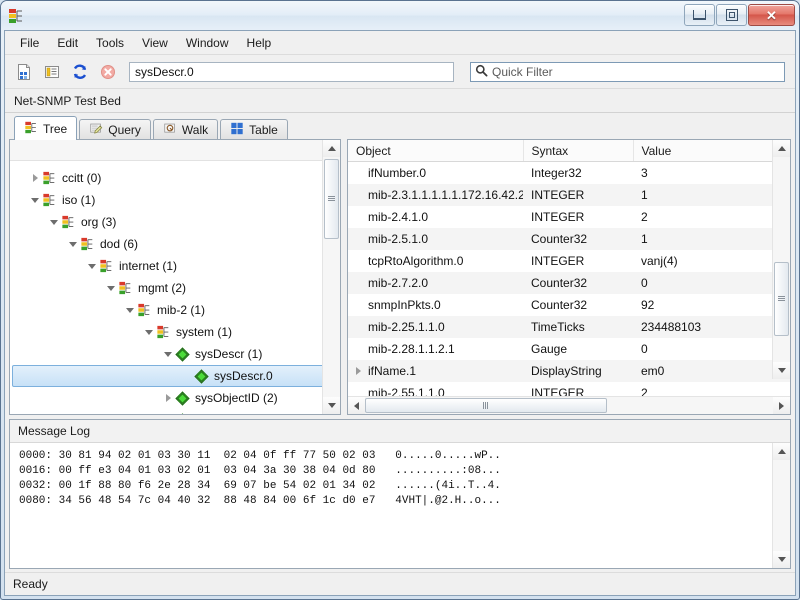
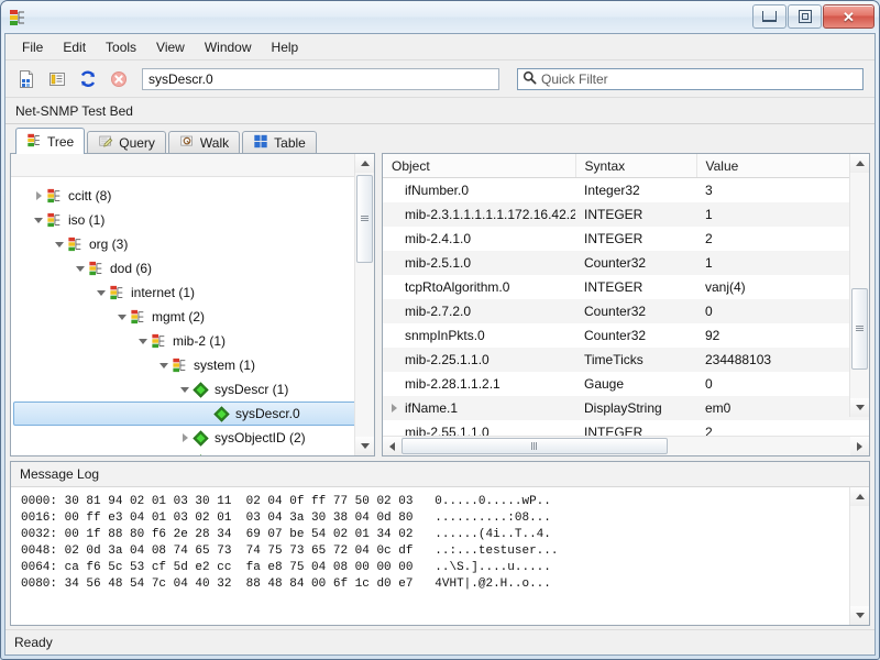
  ✕
  File
  Edit
  Tools
  View
  Window
  Help
  sysDescr.0
  Quick Filter
  Net-SNMP Test Bed
  Tree
  Query
  Walk
  Table
- ccitt (0)
+ ccitt (8)
  iso (1)
  org (3)
  dod (6)
  internet (1)
  mgmt (2)
  mib-2 (1)
  system (1)
  sysDescr (1)
  sysDescr.0
  sysObjectID (2)
  Object	Syntax	Value
  ifNumber.0	Integer32	3
  mib-2.3.1.1.1.1.1.172.16.42.2	INTEGER	1
  mib-2.4.1.0	INTEGER	2
  mib-2.5.1.0	Counter32	1
  tcpRtoAlgorithm.0	INTEGER	vanj(4)
  mib-2.7.2.0	Counter32	0
  snmpInPkts.0	Counter32	92
  mib-2.25.1.1.0	TimeTicks	234488103
  mib-2.28.1.1.2.1	Gauge	0
  ifName.1	DisplayString	em0
  mib-2.55.1.1.0	INTEGER	2
  Message Log
  0000: 30 81 94 02 01 03 30 11 02 04 0f ff 77 50 02 03 0.....0.....wP..
  0016: 00 ff e3 04 01 03 02 01 03 04 3a 30 38 04 0d 80 ..........:08...
  0032: 00 1f 88 80 f6 2e 28 34 69 07 be 54 02 01 34 02 ......(4i..T..4.
+ 0048: 02 0d 3a 04 08 74 65 73 74 75 73 65 72 04 0c df ..:...testuser...
+ 0064: ca f6 5c 53 cf 5d e2 cc fa e8 75 04 08 00 00 00 ..\S.]....u.....
  0080: 34 56 48 54 7c 04 40 32 88 48 84 00 6f 1c d0 e7 4VHT|.@2.H..o...
  Ready
